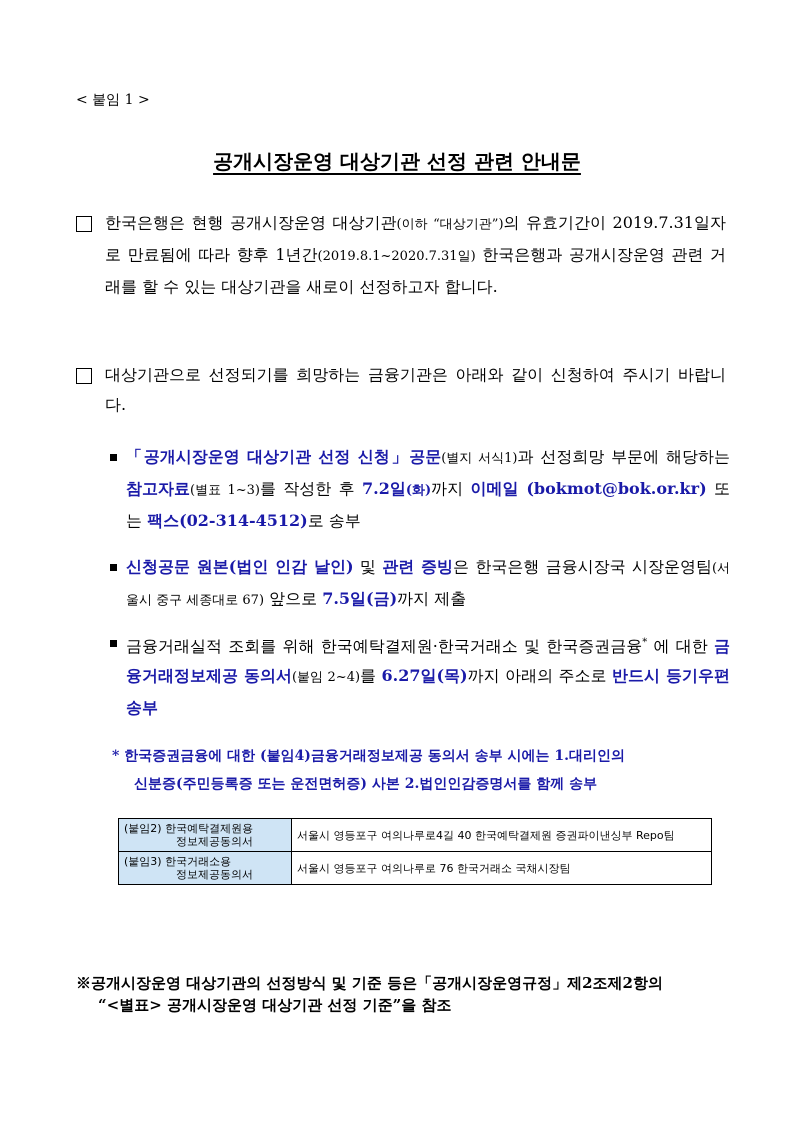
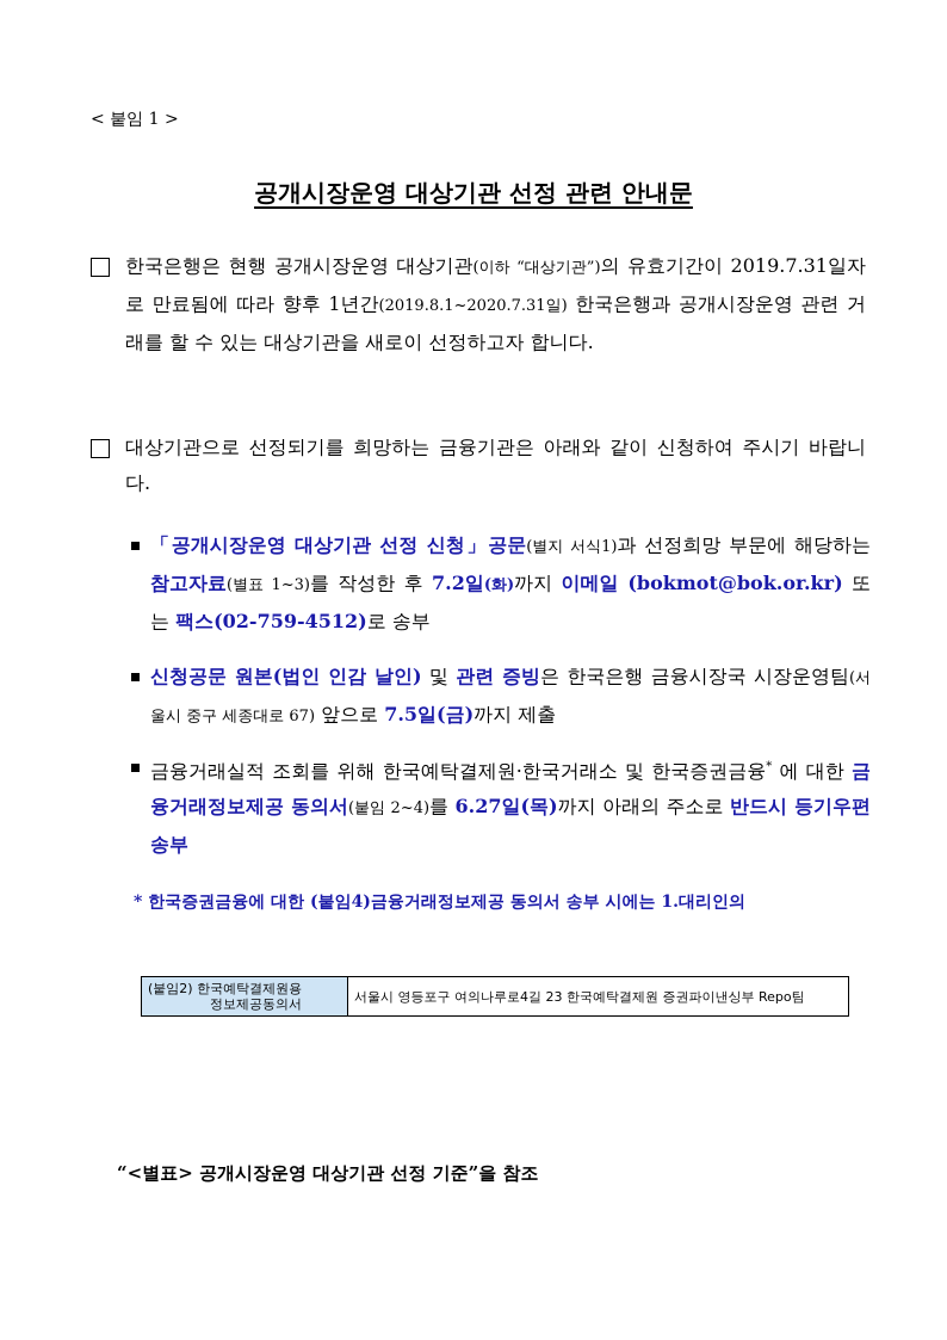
  < 붙임 1 >
  공개시장운영 대상기관 선정 관련 안내문
  한국은행은 현행 공개시장운영 대상기관(이하 “대상기관”)의 유효기간이 2019.7.31일자로 만료됨에 따라 향후 1년간(2019.8.1~2020.7.31일) 한국은행과 공개시장운영 관련 거래를 할 수 있는 대상기관을 새로이 선정하고자 합니다.
  대상기관으로 선정되기를 희망하는 금융기관은 아래와 같이 신청하여 주시기 바랍니다.
- 「공개시장운영 대상기관 선정 신청」공문(별지 서식1)과 선정희망 부문에 해당하는 참고자료(별표 1~3)를 작성한 후 7.2일(화)까지 이메일 (bokmot@bok.or.kr) 또는 팩스(02-314-4512)로 송부
+ 「공개시장운영 대상기관 선정 신청」공문(별지 서식1)과 선정희망 부문에 해당하는 참고자료(별표 1~3)를 작성한 후 7.2일(화)까지 이메일 (bokmot@bok.or.kr) 또는 팩스(02-759-4512)로 송부
  신청공문 원본(법인 인감 날인) 및 관련 증빙은 한국은행 금융시장국 시장운영팀(서울시 중구 세종대로 67) 앞으로 7.5일(금)까지 제출
  금융거래실적 조회를 위해 한국예탁결제원·한국거래소 및 한국증권금융* 에 대한 금융거래정보제공 동의서(붙임 2~4)를 6.27일(목)까지 아래의 주소로 반드시 등기우편 송부
  * 한국증권금융에 대한 (붙임4)금융거래정보제공 동의서 송부 시에는 1.대리인의
- 신분증(주민등록증 또는 운전면허증) 사본 2.법인인감증명서를 함께 송부
- (붙임2) 한국예탁결제원용정보제공동의서	서울시 영등포구 여의나루로4길 40 한국예탁결제원 증권파이낸싱부 Repo팀
+ (붙임2) 한국예탁결제원용정보제공동의서	서울시 영등포구 여의나루로4길 23 한국예탁결제원 증권파이낸싱부 Repo팀
- (붙임3) 한국거래소용정보제공동의서	서울시 영등포구 여의나루로 76 한국거래소 국채시장팀
- ※공개시장운영 대상기관의 선정방식 및 기준 등은「공개시장운영규정」제2조제2항의
  “<별표> 공개시장운영 대상기관 선정 기준”을 참조
